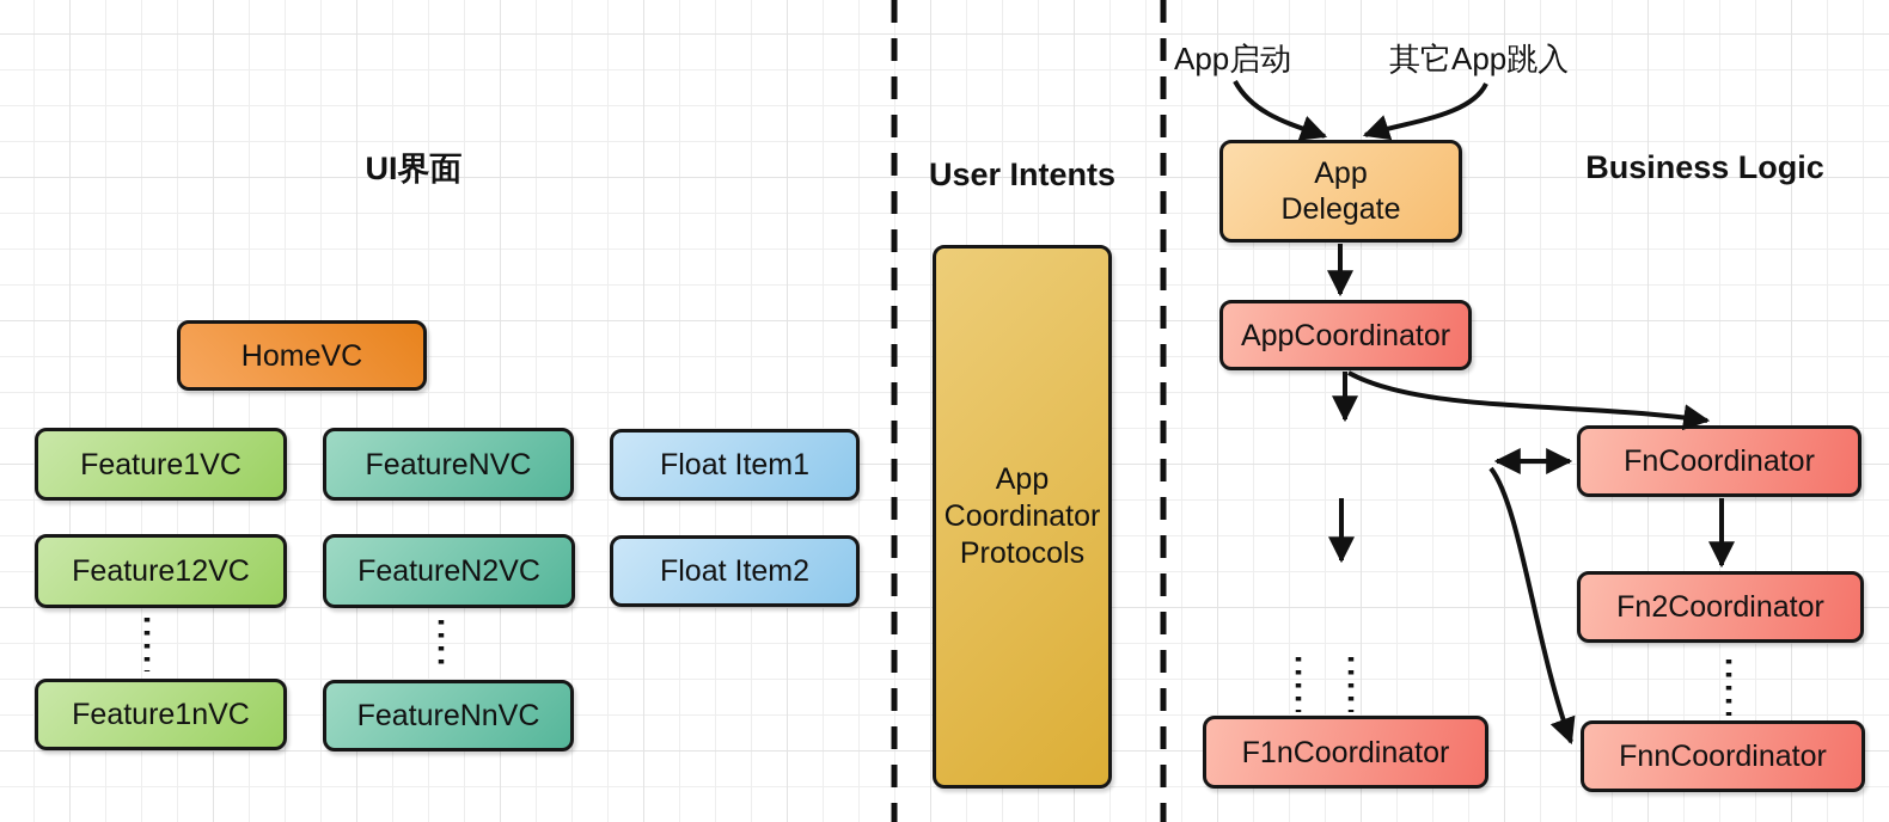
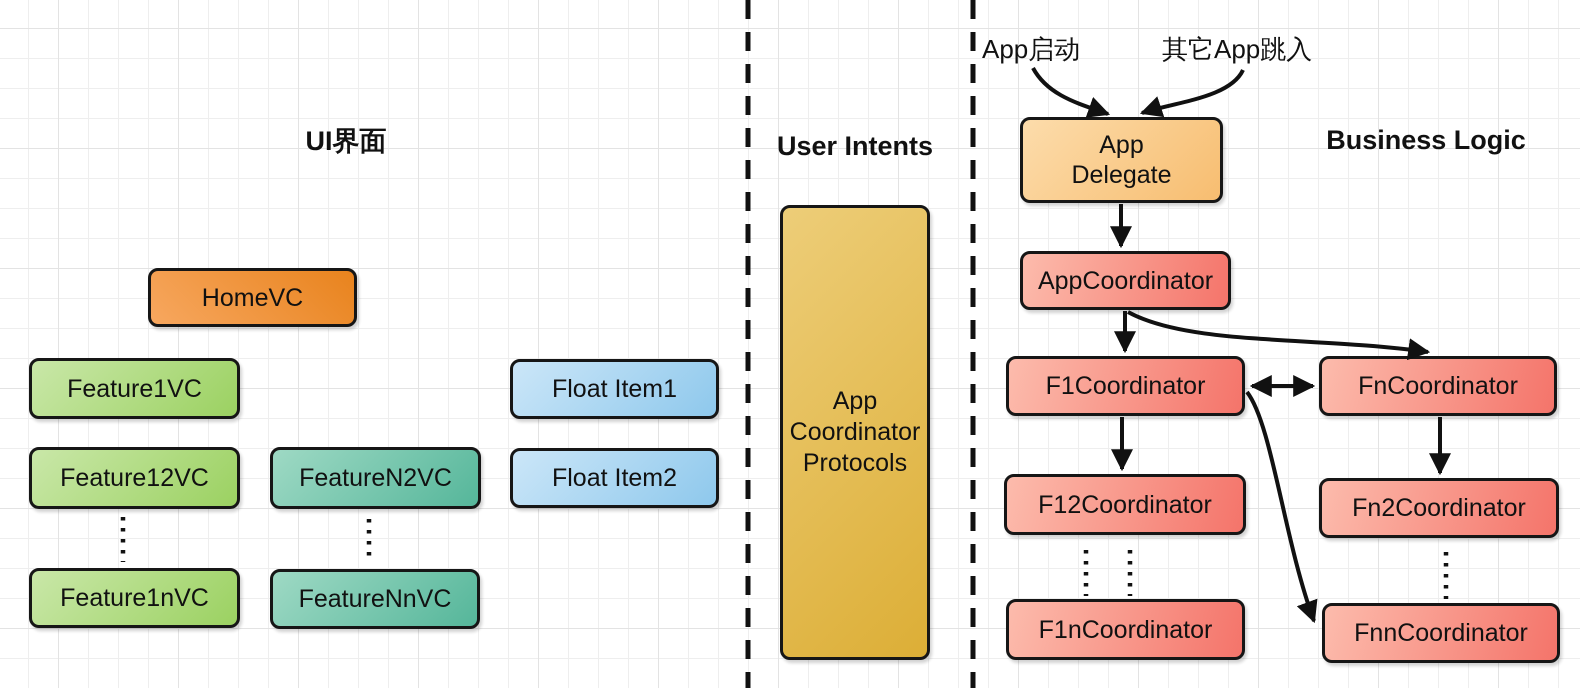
  UI界面
  User Intents
  Business Logic
  App启动
  其它App跳入
  HomeVC
  Feature1VC
  Feature12VC
  Feature1nVC
- FeatureNVC
  FeatureN2VC
  FeatureNnVC
  Float Item1
  Float Item2
  App
  Coordinator
  Protocols
  App
  Delegate
  AppCoordinator
+ F1Coordinator
  FnCoordinator
+ F12Coordinator
  Fn2Coordinator
  F1nCoordinator
  FnnCoordinator
